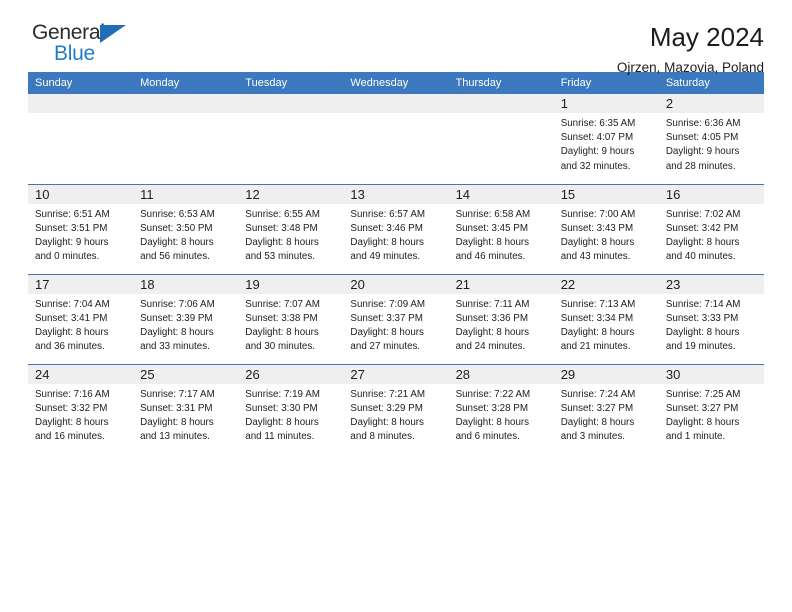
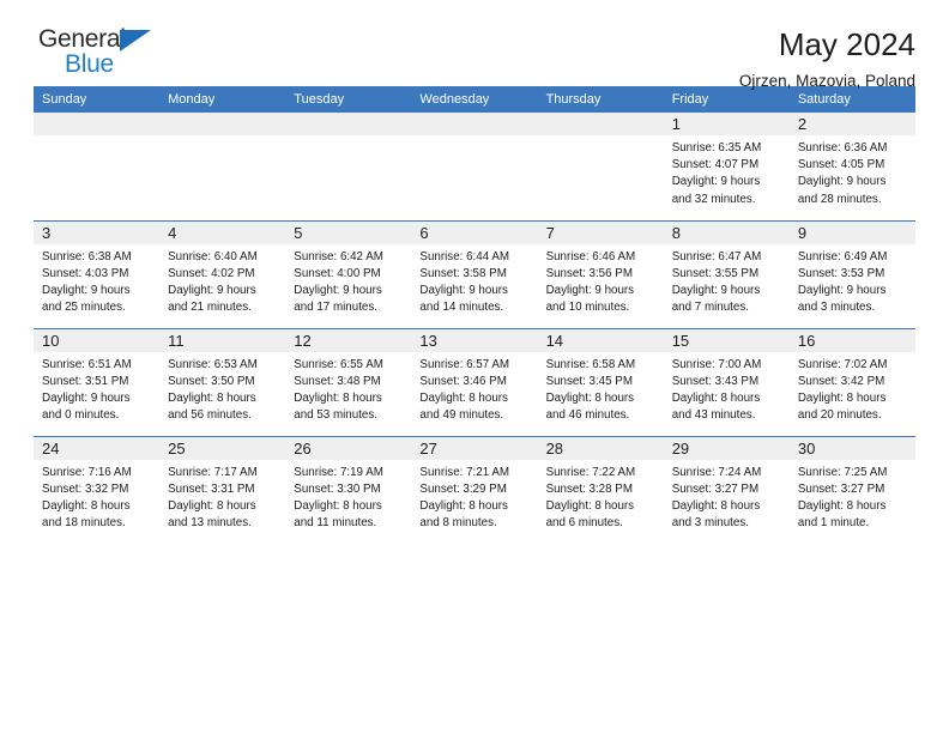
  General
  Blue
  May 2024
  Ojrzen, Mazovia, Poland
  Sunday	Monday	Tuesday	Wednesday	Thursday	Friday	Saturday
  					1Sunrise: 6:35 AMSunset: 4:07 PMDaylight: 9 hoursand 32 minutes.	2Sunrise: 6:36 AMSunset: 4:05 PMDaylight: 9 hoursand 28 minutes.
+ 3Sunrise: 6:38 AMSunset: 4:03 PMDaylight: 9 hoursand 25 minutes.	4Sunrise: 6:40 AMSunset: 4:02 PMDaylight: 9 hoursand 21 minutes.	5Sunrise: 6:42 AMSunset: 4:00 PMDaylight: 9 hoursand 17 minutes.	6Sunrise: 6:44 AMSunset: 3:58 PMDaylight: 9 hoursand 14 minutes.	7Sunrise: 6:46 AMSunset: 3:56 PMDaylight: 9 hoursand 10 minutes.	8Sunrise: 6:47 AMSunset: 3:55 PMDaylight: 9 hoursand 7 minutes.	9Sunrise: 6:49 AMSunset: 3:53 PMDaylight: 9 hoursand 3 minutes.
- 10Sunrise: 6:51 AMSunset: 3:51 PMDaylight: 9 hoursand 0 minutes.	11Sunrise: 6:53 AMSunset: 3:50 PMDaylight: 8 hoursand 56 minutes.	12Sunrise: 6:55 AMSunset: 3:48 PMDaylight: 8 hoursand 53 minutes.	13Sunrise: 6:57 AMSunset: 3:46 PMDaylight: 8 hoursand 49 minutes.	14Sunrise: 6:58 AMSunset: 3:45 PMDaylight: 8 hoursand 46 minutes.	15Sunrise: 7:00 AMSunset: 3:43 PMDaylight: 8 hoursand 43 minutes.	16Sunrise: 7:02 AMSunset: 3:42 PMDaylight: 8 hoursand 40 minutes.
+ 10Sunrise: 6:51 AMSunset: 3:51 PMDaylight: 9 hoursand 0 minutes.	11Sunrise: 6:53 AMSunset: 3:50 PMDaylight: 8 hoursand 56 minutes.	12Sunrise: 6:55 AMSunset: 3:48 PMDaylight: 8 hoursand 53 minutes.	13Sunrise: 6:57 AMSunset: 3:46 PMDaylight: 8 hoursand 49 minutes.	14Sunrise: 6:58 AMSunset: 3:45 PMDaylight: 8 hoursand 46 minutes.	15Sunrise: 7:00 AMSunset: 3:43 PMDaylight: 8 hoursand 43 minutes.	16Sunrise: 7:02 AMSunset: 3:42 PMDaylight: 8 hoursand 20 minutes.
- 17Sunrise: 7:04 AMSunset: 3:41 PMDaylight: 8 hoursand 36 minutes.	18Sunrise: 7:06 AMSunset: 3:39 PMDaylight: 8 hoursand 33 minutes.	19Sunrise: 7:07 AMSunset: 3:38 PMDaylight: 8 hoursand 30 minutes.	20Sunrise: 7:09 AMSunset: 3:37 PMDaylight: 8 hoursand 27 minutes.	21Sunrise: 7:11 AMSunset: 3:36 PMDaylight: 8 hoursand 24 minutes.	22Sunrise: 7:13 AMSunset: 3:34 PMDaylight: 8 hoursand 21 minutes.	23Sunrise: 7:14 AMSunset: 3:33 PMDaylight: 8 hoursand 19 minutes.
- 24Sunrise: 7:16 AMSunset: 3:32 PMDaylight: 8 hoursand 16 minutes.	25Sunrise: 7:17 AMSunset: 3:31 PMDaylight: 8 hoursand 13 minutes.	26Sunrise: 7:19 AMSunset: 3:30 PMDaylight: 8 hoursand 11 minutes.	27Sunrise: 7:21 AMSunset: 3:29 PMDaylight: 8 hoursand 8 minutes.	28Sunrise: 7:22 AMSunset: 3:28 PMDaylight: 8 hoursand 6 minutes.	29Sunrise: 7:24 AMSunset: 3:27 PMDaylight: 8 hoursand 3 minutes.	30Sunrise: 7:25 AMSunset: 3:27 PMDaylight: 8 hoursand 1 minute.
+ 24Sunrise: 7:16 AMSunset: 3:32 PMDaylight: 8 hoursand 18 minutes.	25Sunrise: 7:17 AMSunset: 3:31 PMDaylight: 8 hoursand 13 minutes.	26Sunrise: 7:19 AMSunset: 3:30 PMDaylight: 8 hoursand 11 minutes.	27Sunrise: 7:21 AMSunset: 3:29 PMDaylight: 8 hoursand 8 minutes.	28Sunrise: 7:22 AMSunset: 3:28 PMDaylight: 8 hoursand 6 minutes.	29Sunrise: 7:24 AMSunset: 3:27 PMDaylight: 8 hoursand 3 minutes.	30Sunrise: 7:25 AMSunset: 3:27 PMDaylight: 8 hoursand 1 minute.
